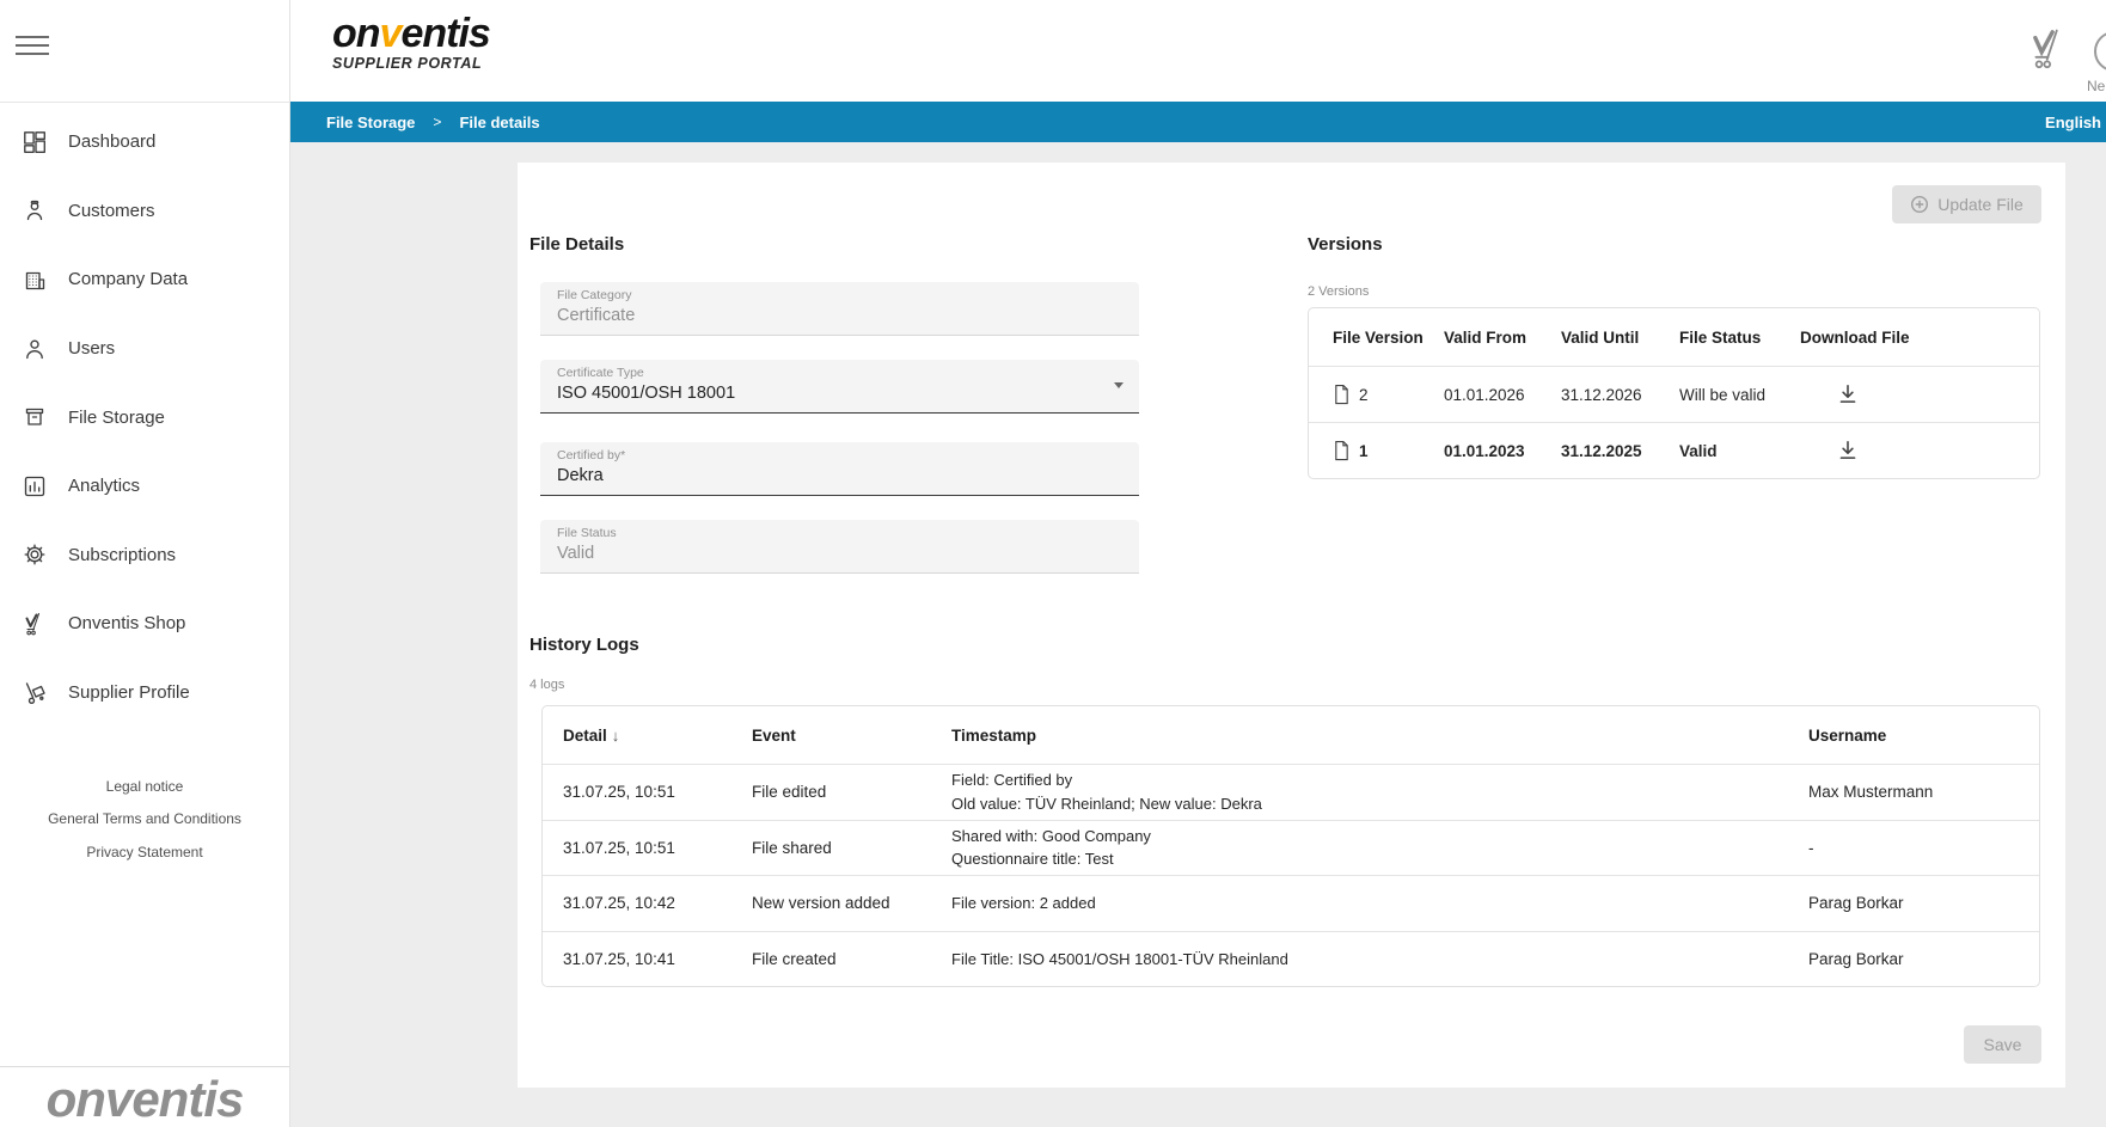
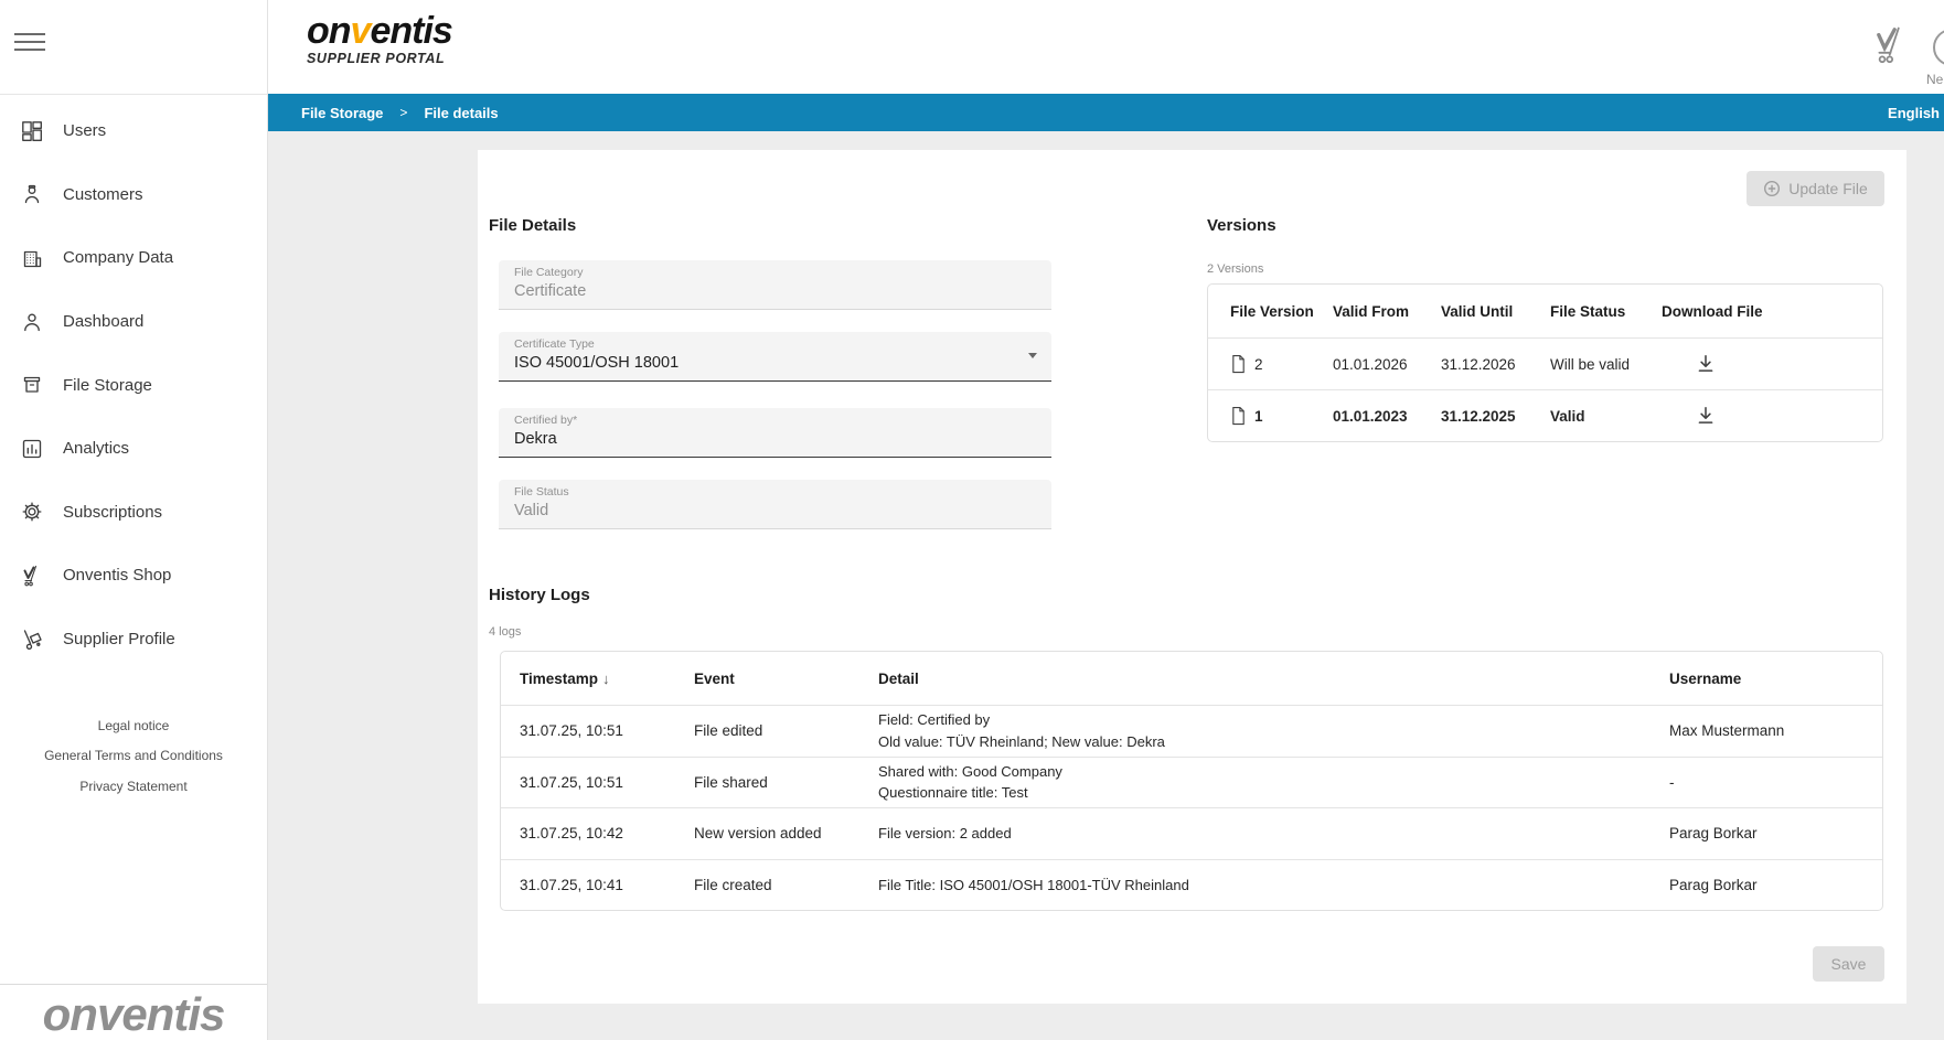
- Dashboard
+ Users
  Customers
  Company Data
- Users
+ Dashboard
  File Storage
  Analytics
  Subscriptions
  Onventis Shop
  Supplier Profile
  Legal notice
  General Terms and Conditions
  Privacy Statement
  onventis
  onventis
  SUPPLIER PORTAL
  Ne
  File Storage
  >
  File details
  English
  Update File
  File Details
  File Category
  Certificate
  Certificate Type
  ISO 45001/OSH 18001
  Certified by*
  Dekra
  File Status
  Valid
  Versions
  2 Versions
  File Version
  Valid From
  Valid Until
  File Status
  Download File
  2
  01.01.2026
  31.12.2026
  Will be valid
  1
  01.01.2023
  31.12.2025
  Valid
  History Logs
  4 logs
- Detail ↓
+ Timestamp ↓
  Event
- Timestamp
+ Detail
  Username
  31.07.25, 10:51
  File edited
  Field: Certified by
  Old value: TÜV Rheinland; New value: Dekra
  Max Mustermann
  31.07.25, 10:51
  File shared
  Shared with: Good Company
  Questionnaire title: Test
  -
  31.07.25, 10:42
  New version added
  File version: 2 added
  Parag Borkar
  31.07.25, 10:41
  File created
  File Title: ISO 45001/OSH 18001-TÜV Rheinland
  Parag Borkar
  Save
